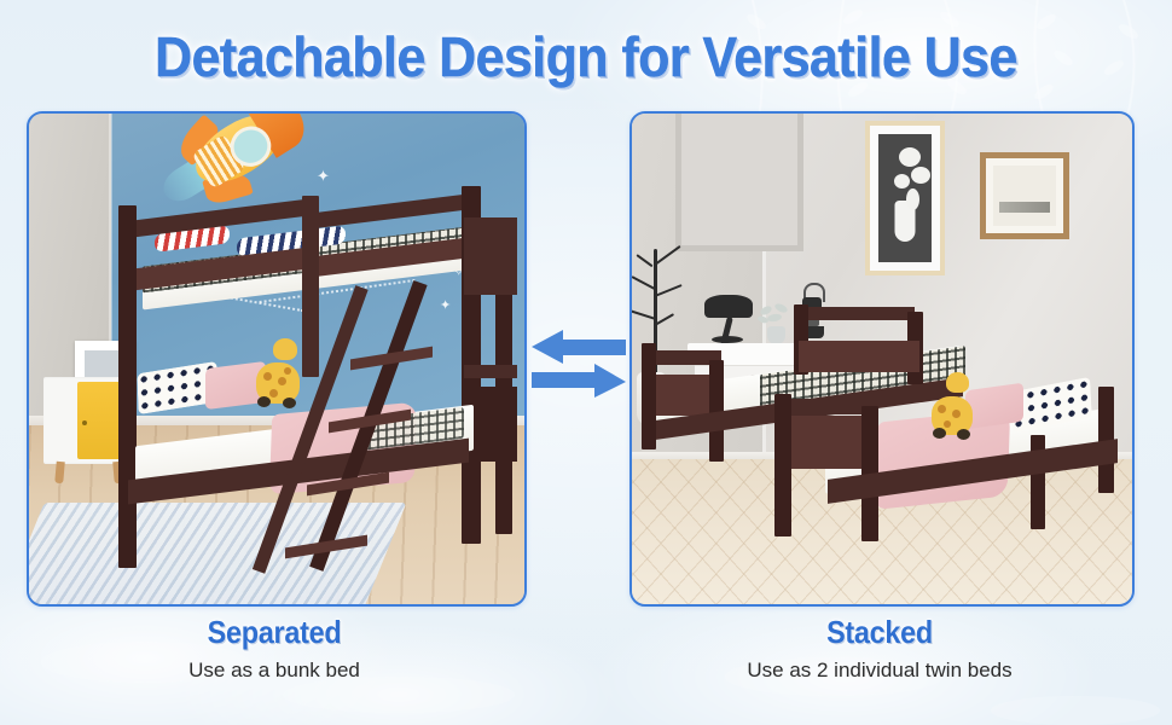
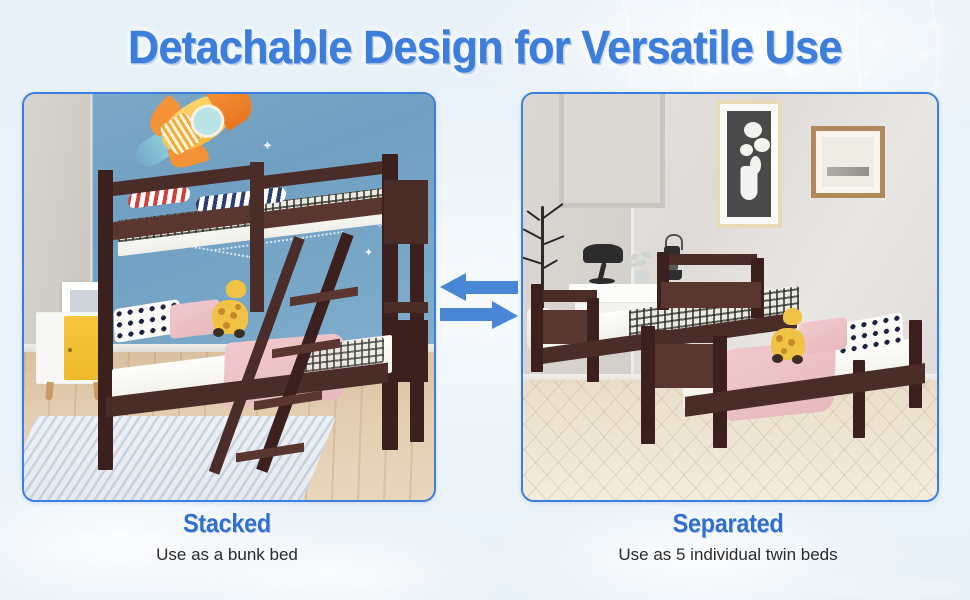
  Detachable Design for Versatile Use
  ✦
  ✦
  ✧
- Separated
+ Stacked
  Use as a bunk bed
- Stacked
+ Separated
- Use as 2 individual twin beds
+ Use as 5 individual twin beds
